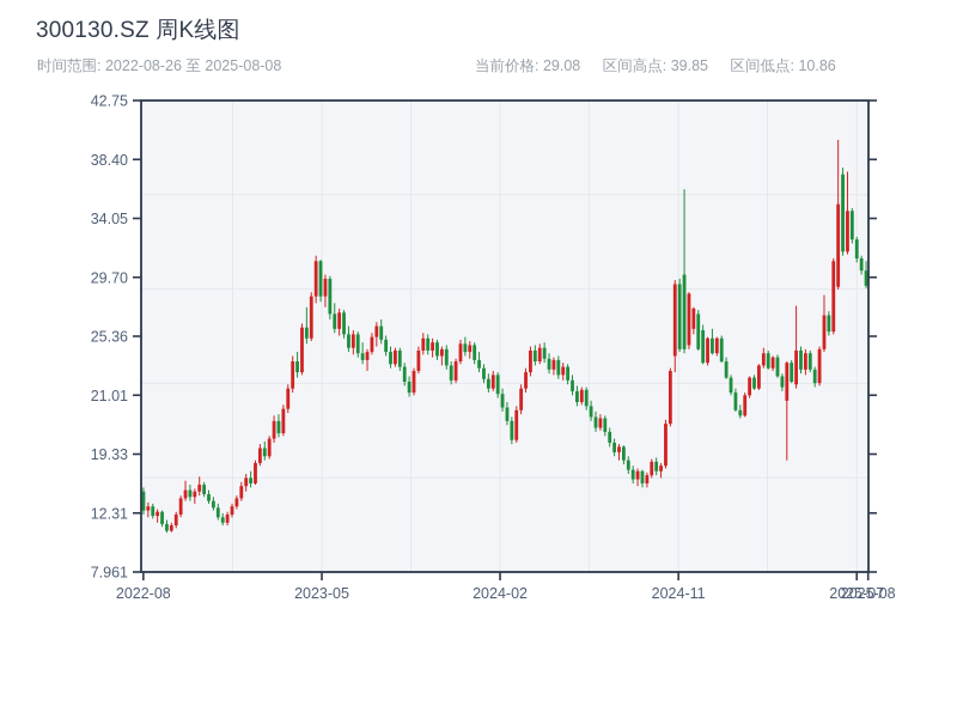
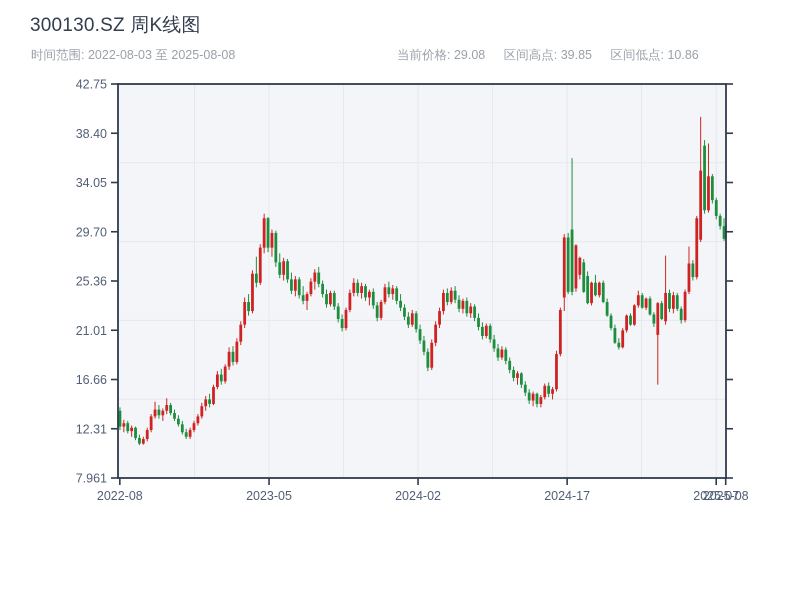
  300130.SZ 周K线图
- 时间范围: 2022-08-26 至 2025-08-08
+ 时间范围: 2022-08-03 至 2025-08-08
  当前价格: 29.08 区间高点: 39.85 区间低点: 10.86
  42.75
  38.40
  34.05
  29.70
  25.36
  21.01
- 19.33
+ 16.66
  12.31
  7.961
  2022-08
  2023-05
  2024-02
- 2024-11
+ 2024-17
  2025-07
  2025-08
